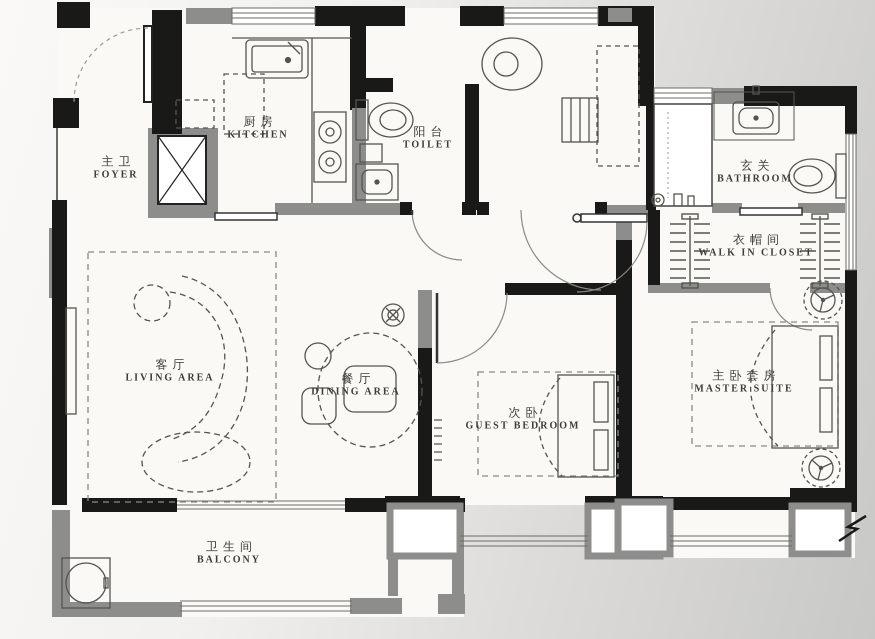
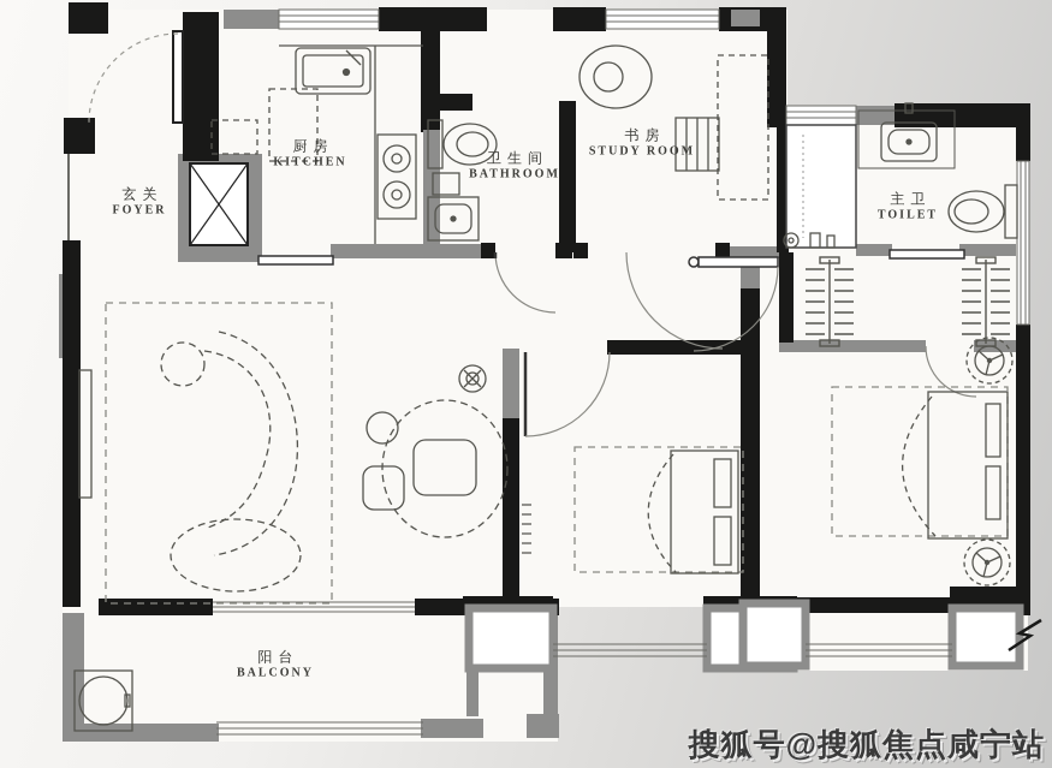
- 主卫
+ 玄关
  FOYER
  厨房
  KITCHEN
- 阳台
+ 卫生间
- TOILET
+ BATHROOM
+ 书房
+ STUDY ROOM
- 玄关
+ 主卫
- BATHROOM
+ TOILET
- 衣帽间
- WALK IN CLOSET
- 客厅
- LIVING AREA
- 餐厅
- DINING AREA
- 次卧
- GUEST BEDROOM
- 主卧套房
- MASTER SUITE
- 卫生间
+ 阳台
  BALCONY
+ 搜狐号@搜狐焦点咸宁站
